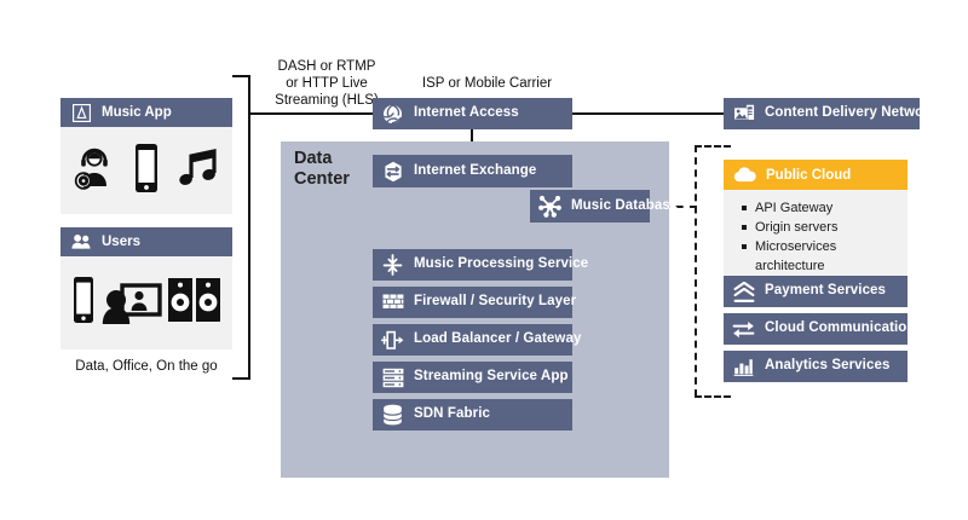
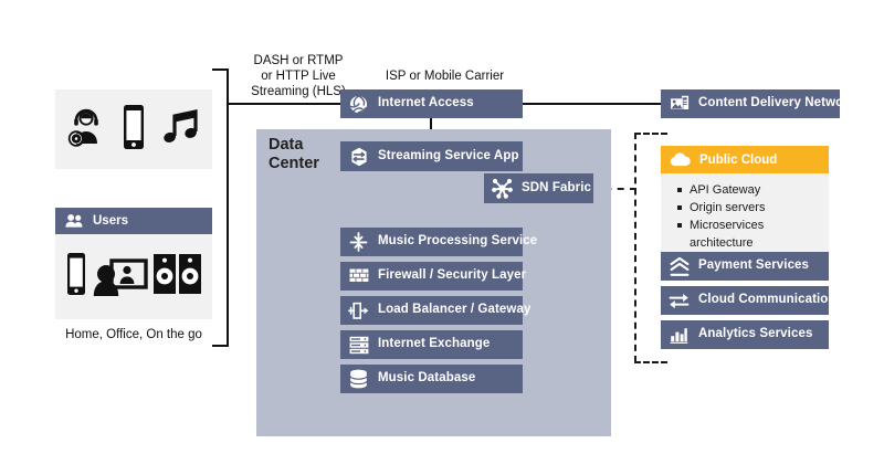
  Data
  Center
- Music App
  Users
- Data, Office, On the go
+ Home, Office, On the go
  DASH or RTMP
  or HTTP Live
  Streaming (HLS
  ISP or Mobile Carrier
  Internet Access
  Content Delivery Networks
- Internet Exchange
+ Streaming Service App
- Music Database
+ SDN Fabric
  Music Processing Service
  Firewall / Security Layer
  Load Balancer / Gateway
- Streaming Service App
+ Internet Exchange
- SDN Fabric
+ Music Database
  Public Cloud
  API Gateway
  Origin servers
  Microservices architecture
  Payment Services
  Cloud Communications
  Analytics Services
